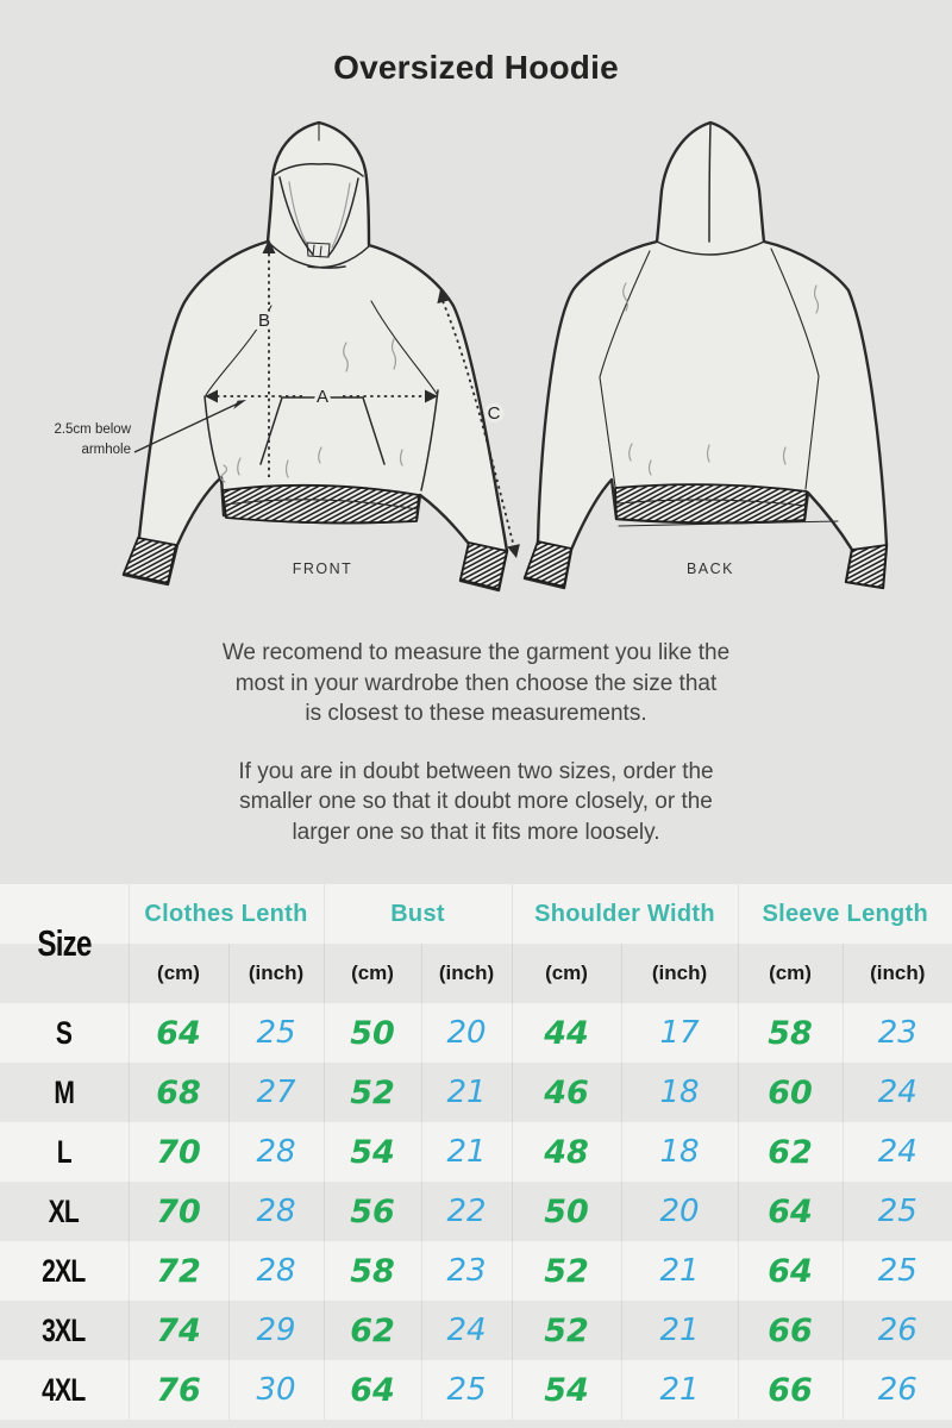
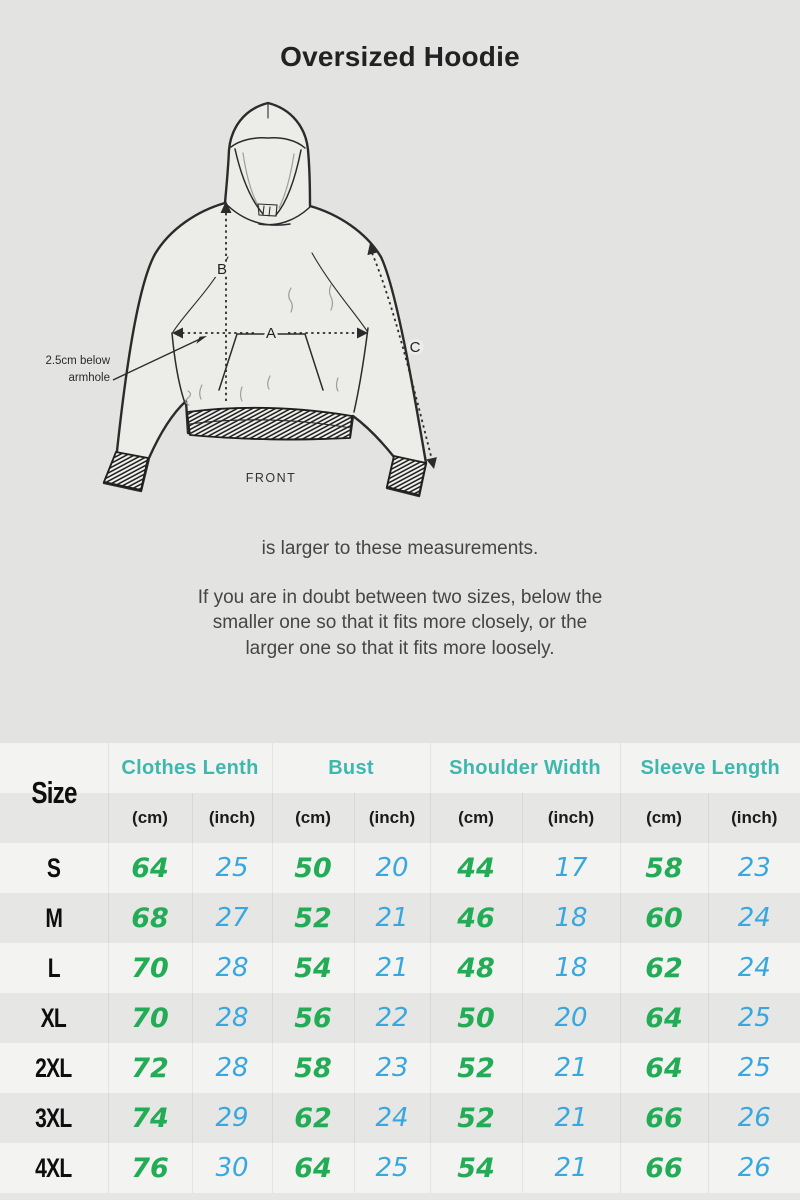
  Oversized Hoodie
  A
  B
  C
  2.5cm below
  armhole
  FRONT
- BACK
- We recomend to measure the garment you like the
- most in your wardrobe then choose the size that
- is closest to these measurements.
+ is larger to these measurements.
- If you are in doubt between two sizes, order the
+ If you are in doubt between two sizes, below the
- smaller one so that it doubt more closely, or the
+ smaller one so that it fits more closely, or the
  larger one so that it fits more loosely.
  Size	Clothes Lenth	Bust	Shoulder Width	Sleeve Length
  (cm)	(inch)	(cm)	(inch)	(cm)	(inch)	(cm)	(inch)
  S	64	25	50	20	44	17	58	23
  M	68	27	52	21	46	18	60	24
  L	70	28	54	21	48	18	62	24
  XL	70	28	56	22	50	20	64	25
  2XL	72	28	58	23	52	21	64	25
  3XL	74	29	62	24	52	21	66	26
  4XL	76	30	64	25	54	21	66	26
